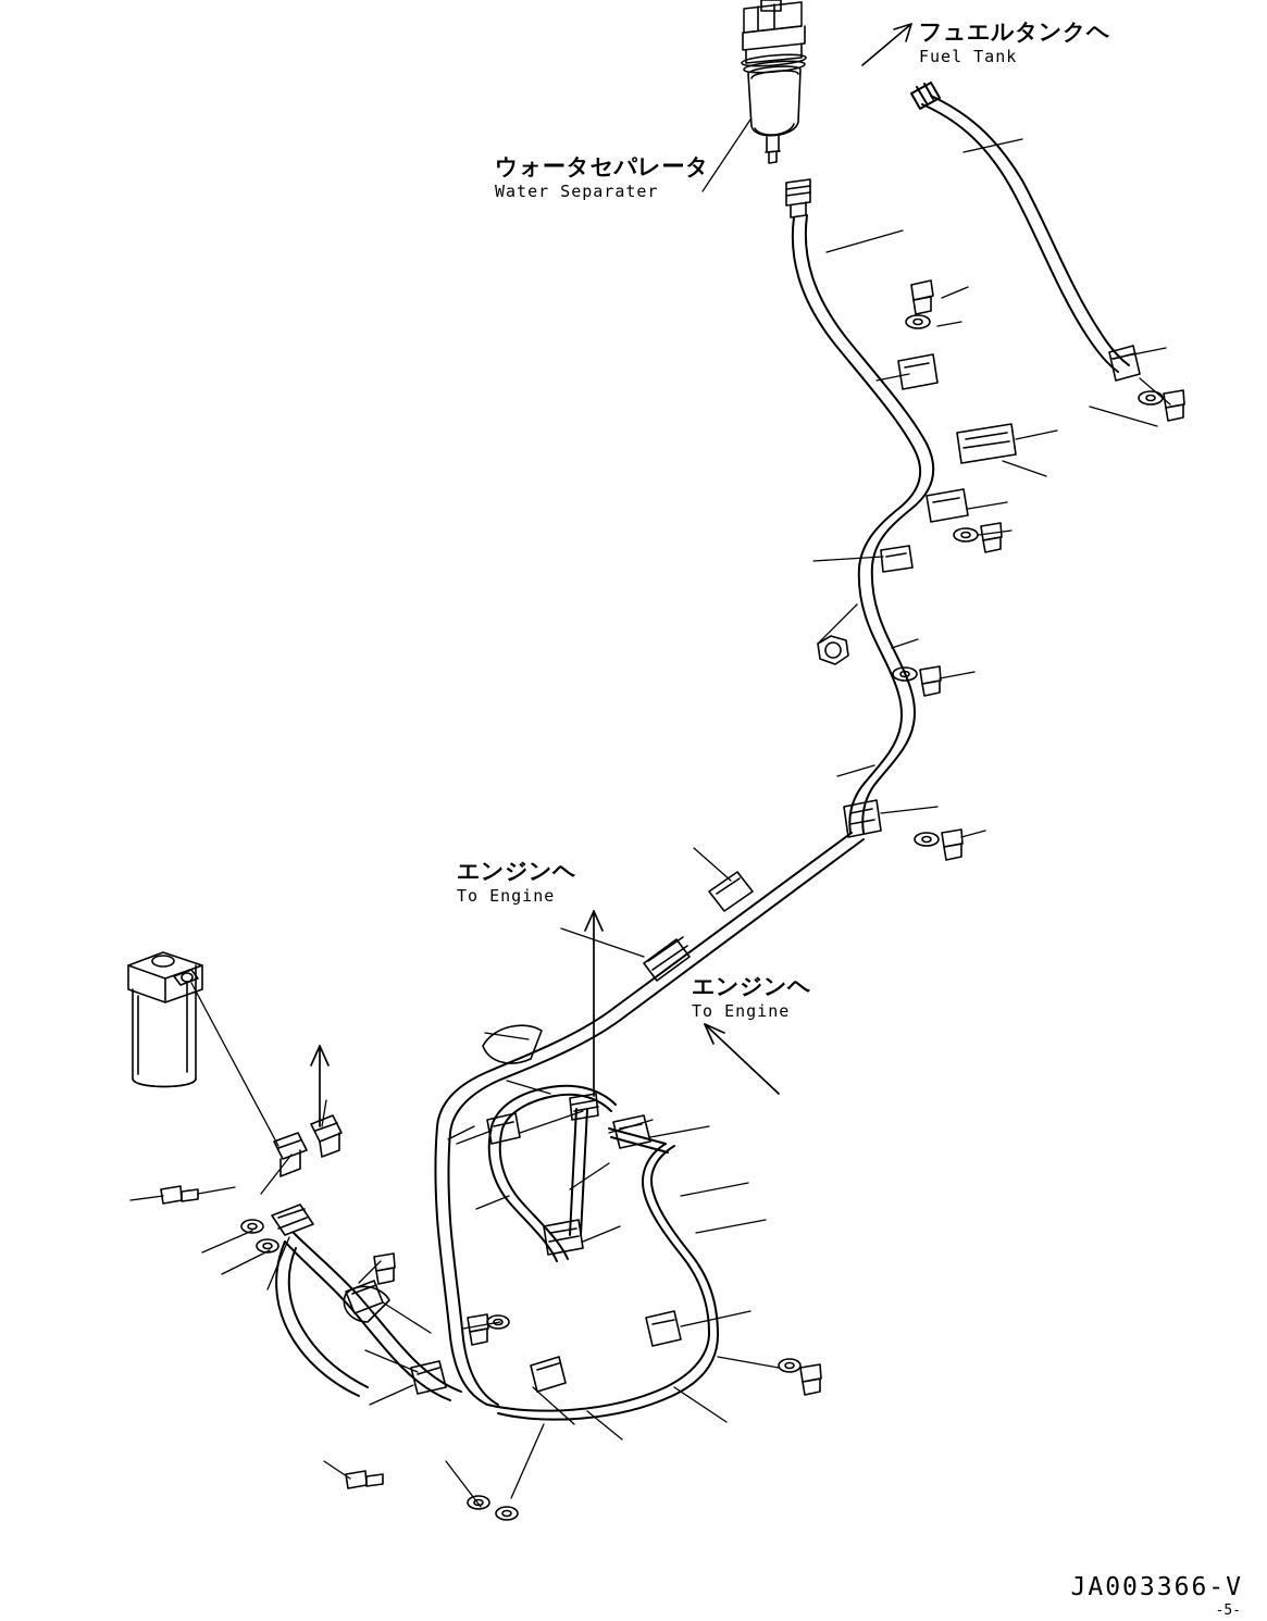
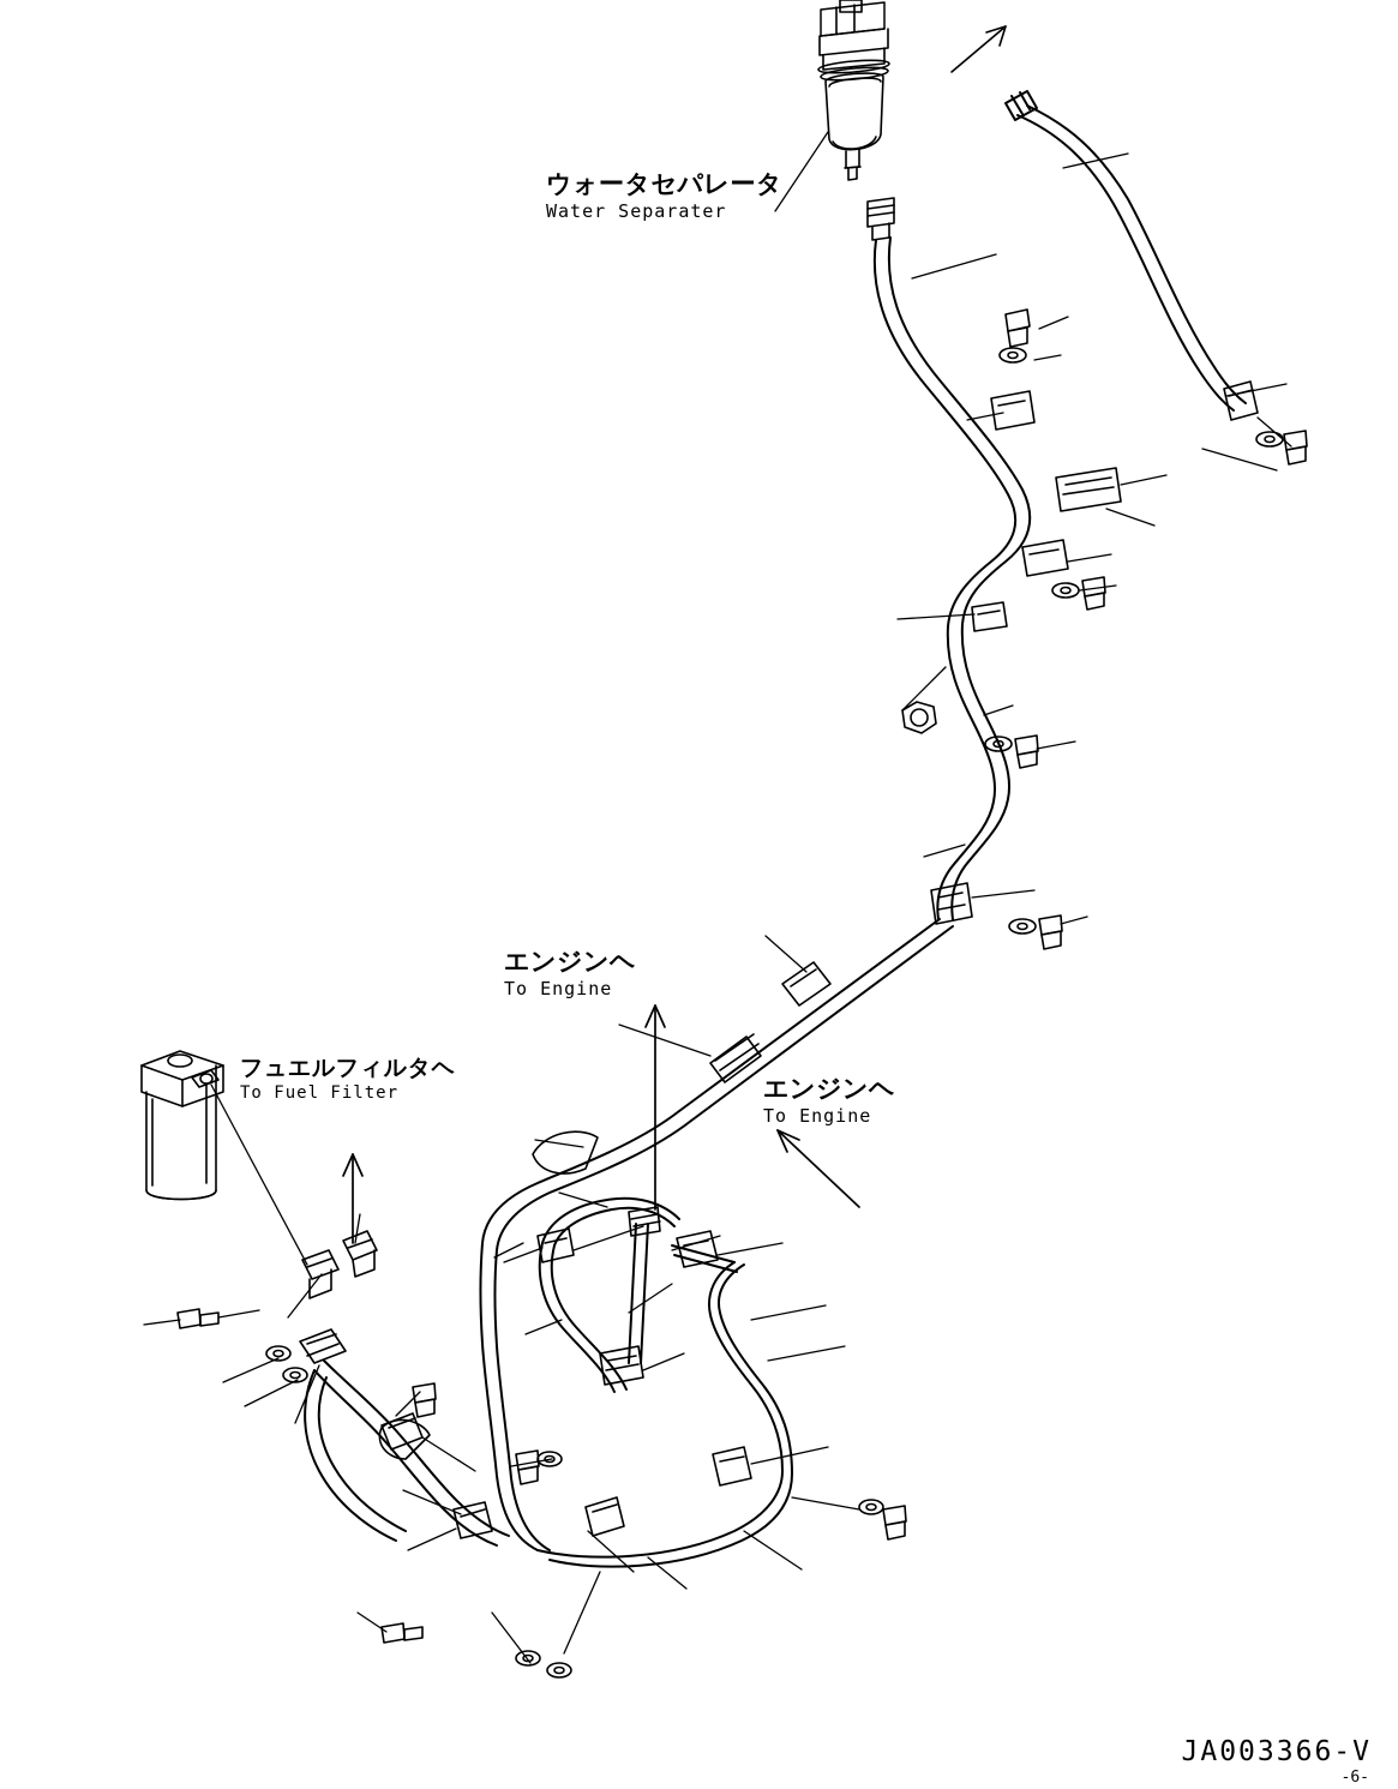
- フュエルタンクヘ
- Fuel Tank
  ウォータセパレータ
  Water Separater
  エンジンヘ
  To Engine
  エンジンヘ
  To Engine
+ フュエルフィルタヘ
+ To Fuel Filter
  JA003366-V
- -5-
+ -6-
